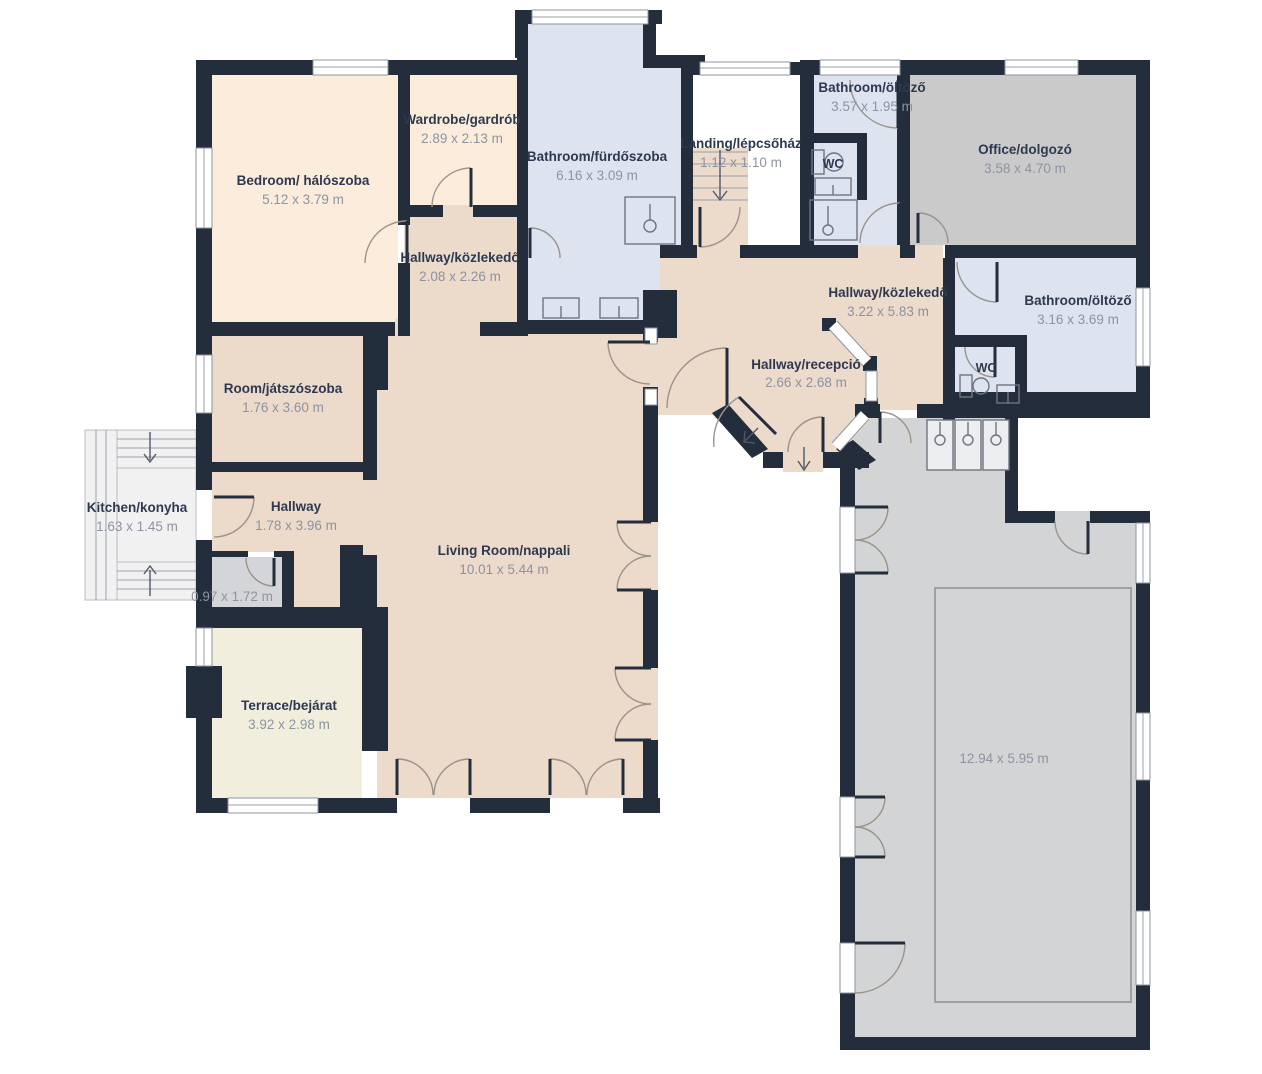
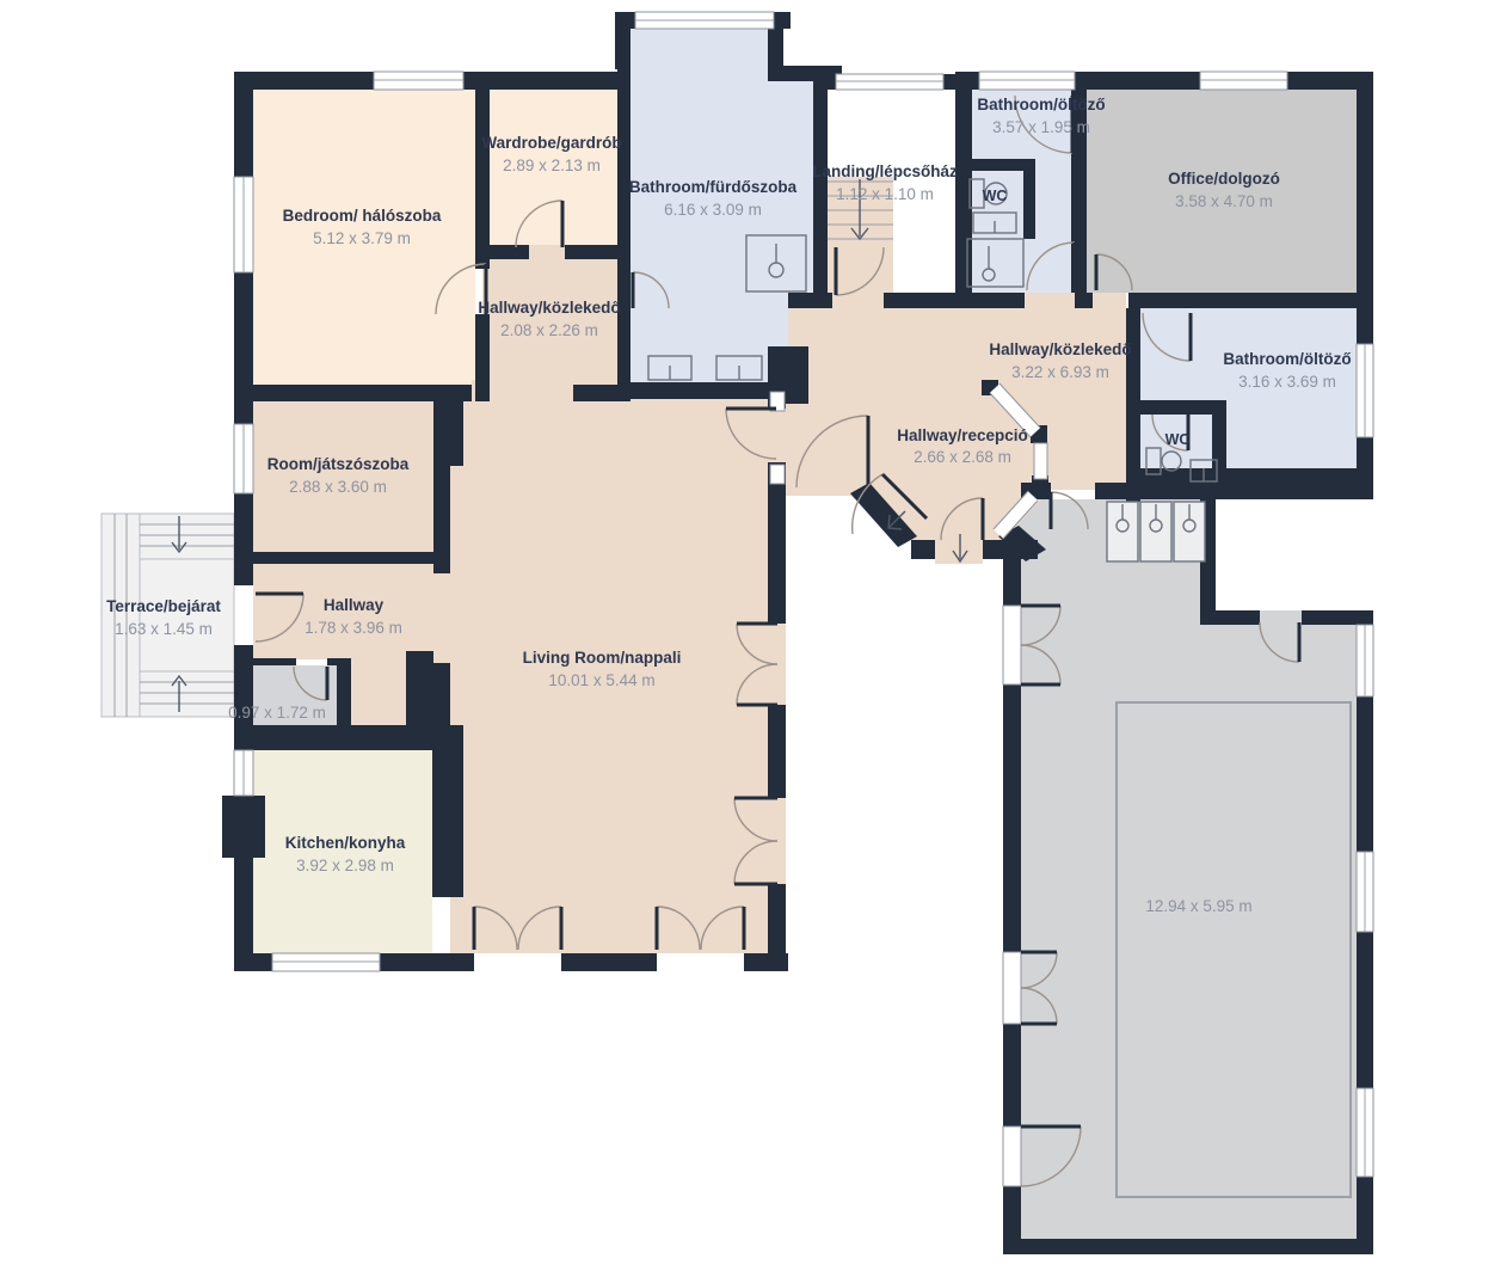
  Bedroom/ hálószoba
  5.12 x 3.79 m
  Wardrobe/gardrób
  2.89 x 2.13 m
  Bathroom/fürdőszoba
  6.16 x 3.09 m
  Landing/lépcsőház
  1.12 x 1.10 m
  Bathroom/öltöző
  3.57 x 1.95 m
  Office/dolgozó
  3.58 x 4.70 m
  Hallway/közlekedő
  2.08 x 2.26 m
  Hallway/közlekedő
- 3.22 x 5.83 m
+ 3.22 x 6.93 m
  Bathroom/öltöző
  3.16 x 3.69 m
  Hallway/recepció
  2.66 x 2.68 m
  Room/játszószoba
- 1.76 x 3.60 m
+ 2.88 x 3.60 m
- Kitchen/konyha
+ Terrace/bejárat
  1.63 x 1.45 m
  Hallway
  1.78 x 3.96 m
  Living Room/nappali
  10.01 x 5.44 m
  0.97 x 1.72 m
- Terrace/bejárat
+ Kitchen/konyha
  3.92 x 2.98 m
  12.94 x 5.95 m
  WC
  WC
